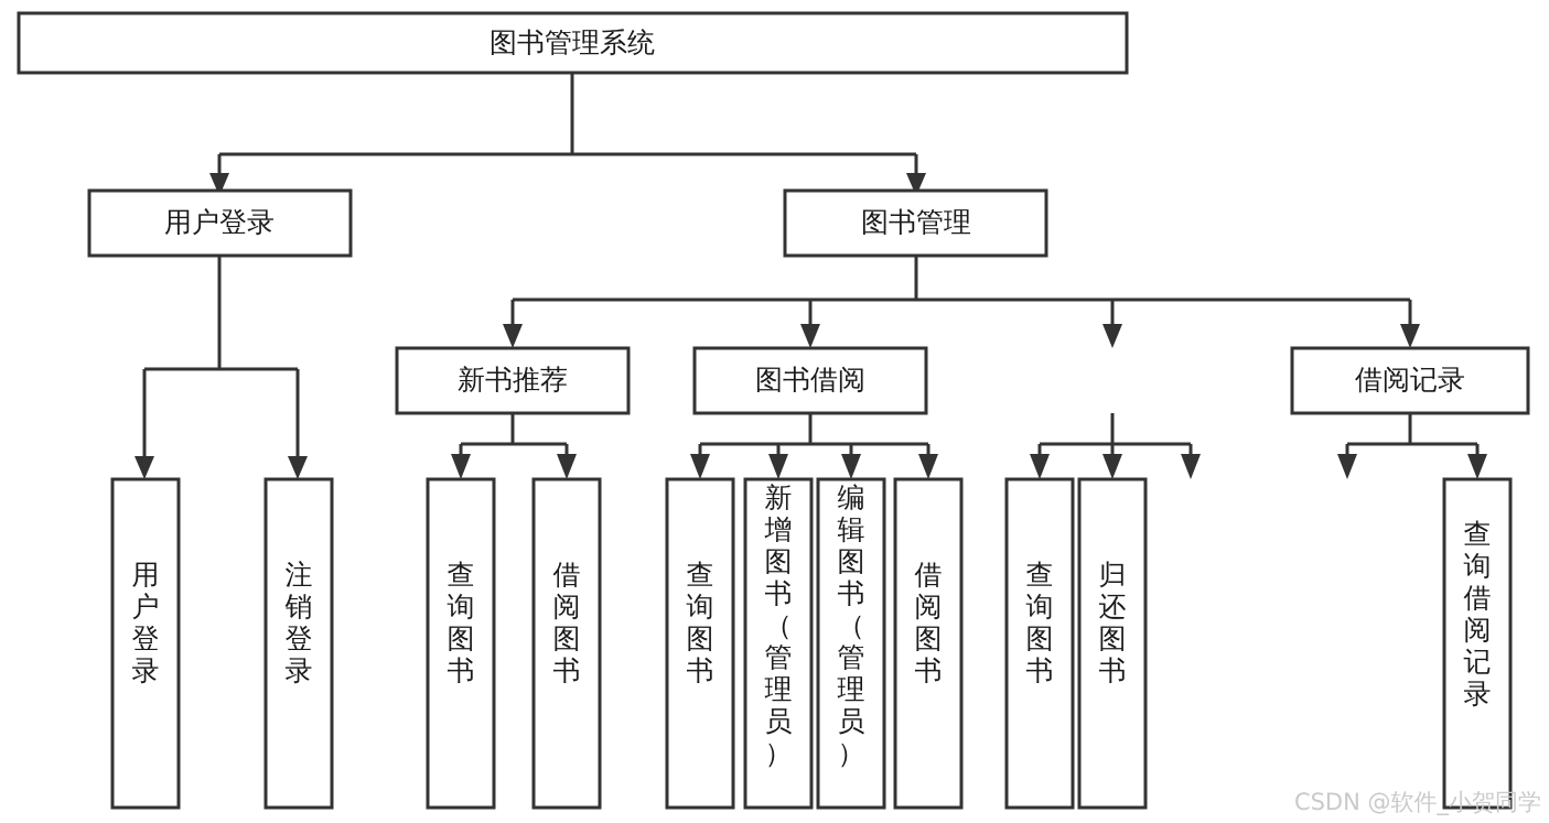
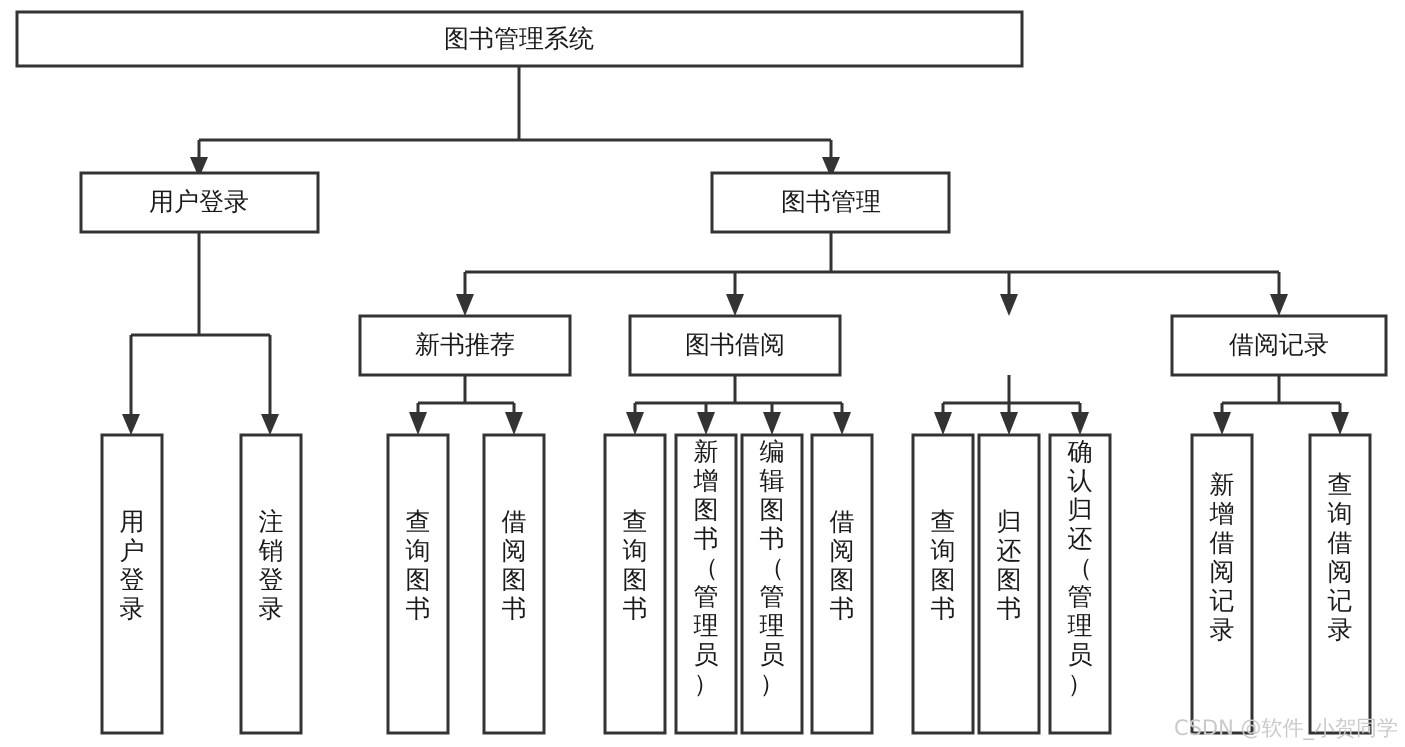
  图书管理系统
  用户登录
  图书管理
  新书推荐
  图书借阅
  借阅记录
  用户登录
  注销登录
  查询图书
  借阅图书
  查询图书
  新增图书（管理员）
  编辑图书（管理员）
  借阅图书
  查询图书
  归还图书
+ 确认归还（管理员）
+ 新增借阅记录
  查询借阅记录
  CSDN @软件_小贺同学
